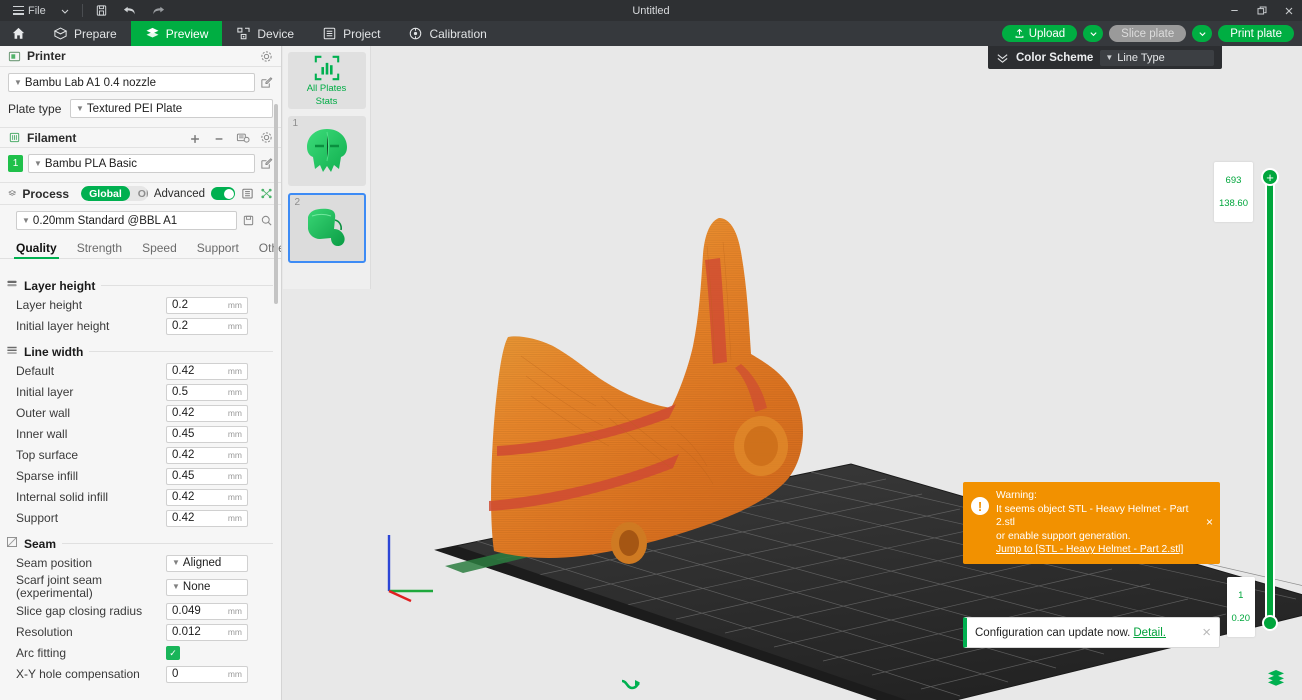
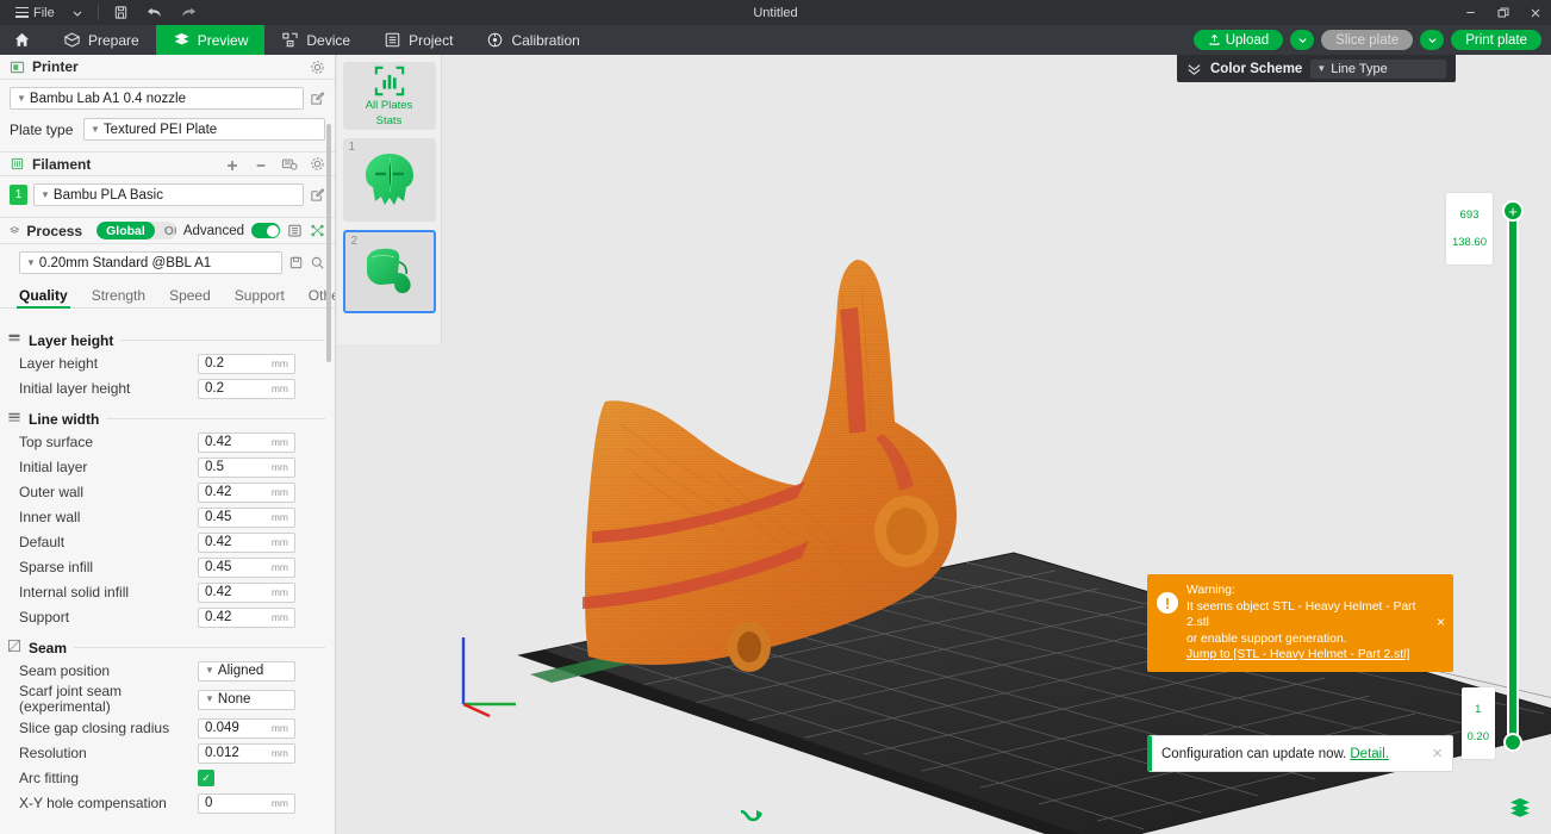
  File
  Untitled
  Prepare
  Preview
  Device
  Project
  Calibration
  Upload
  Slice plate
  Print plate
  Printer
  ▼
  Bambu Lab A1 0.4 nozzle
  Plate type
  ▼
  Textured PEI Plate
  Filament
  ＋
  －
  1
  ▼
  Bambu PLA Basic
  Process
  Global
  Advanced
  ▼
  0.20mm Standard @BBL A1
  Quality
  Strength
  Speed
  Support
  Layer height
  Layer height
  0.2
  mm
  Initial layer height
  0.2
  mm
  Line width
- Default
+ Top surface
  0.42
  mm
  Initial layer
  0.5
  mm
  Outer wall
  0.42
  mm
  Inner wall
  0.45
  mm
- Top surface
+ Default
  0.42
  mm
  Sparse infill
  0.45
  mm
  Internal solid infill
  0.42
  mm
  Support
  0.42
  mm
  Seam
  Seam position
  ▼
  Aligned
  Scarf joint seam
  (experimental)
  ▼
  None
  Slice gap closing radius
  0.049
  mm
  Resolution
  0.012
  mm
  Arc fitting
  ✓
  X-Y hole compensation
  0
  mm
  All Plates
  Stats
  1
  2
  Color Scheme
  ▼
  Line Type
  !
  Warning:
  It seems object STL - Heavy Helmet - Part 2.stl
  or enable support generation.
  Jump to [STL - Heavy Helmet - Part 2.stl]
  ×
  Configuration can update now.
  Detail.
  ×
  +
  693
  138.60
  1
  0.20
